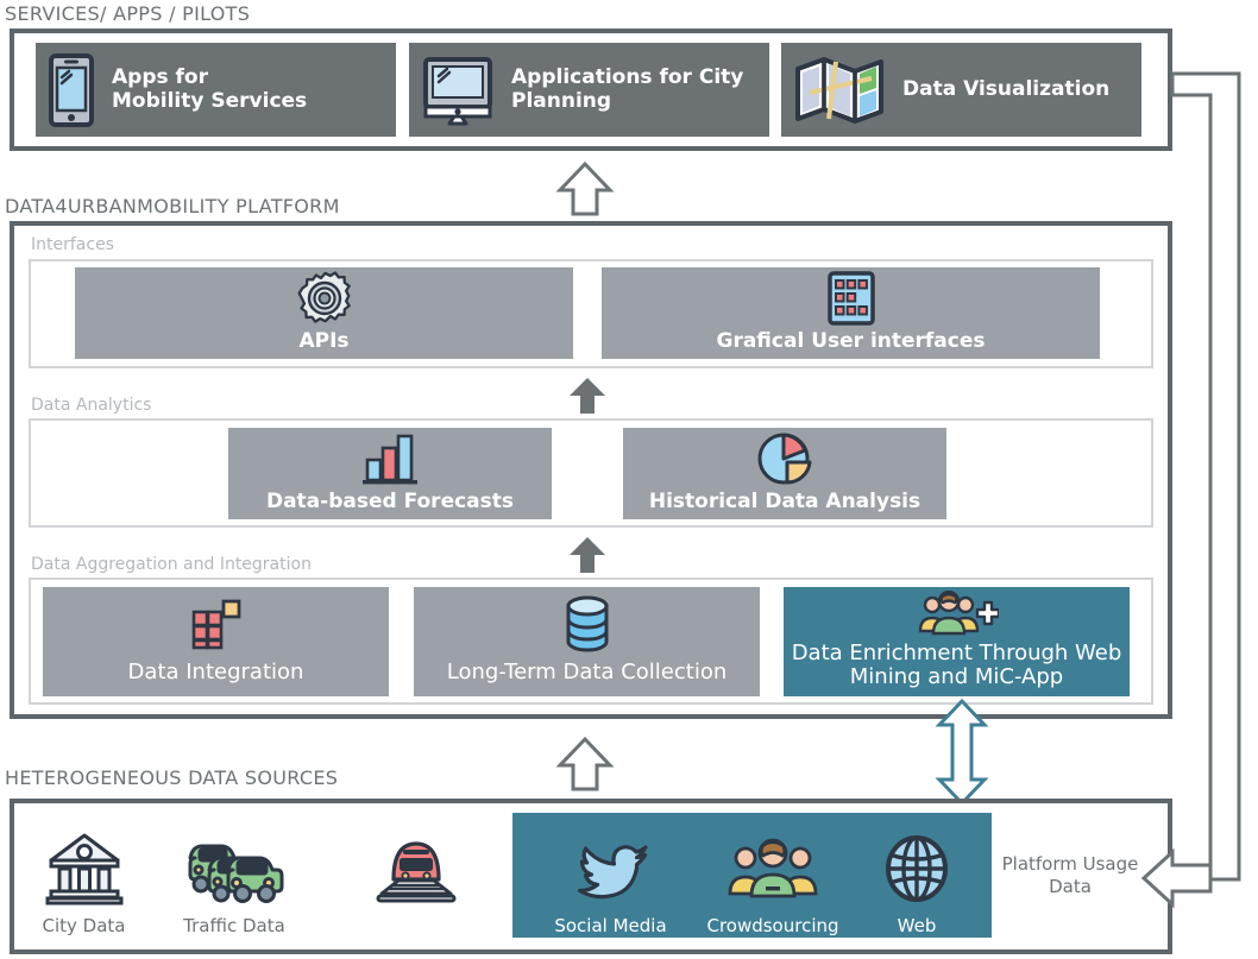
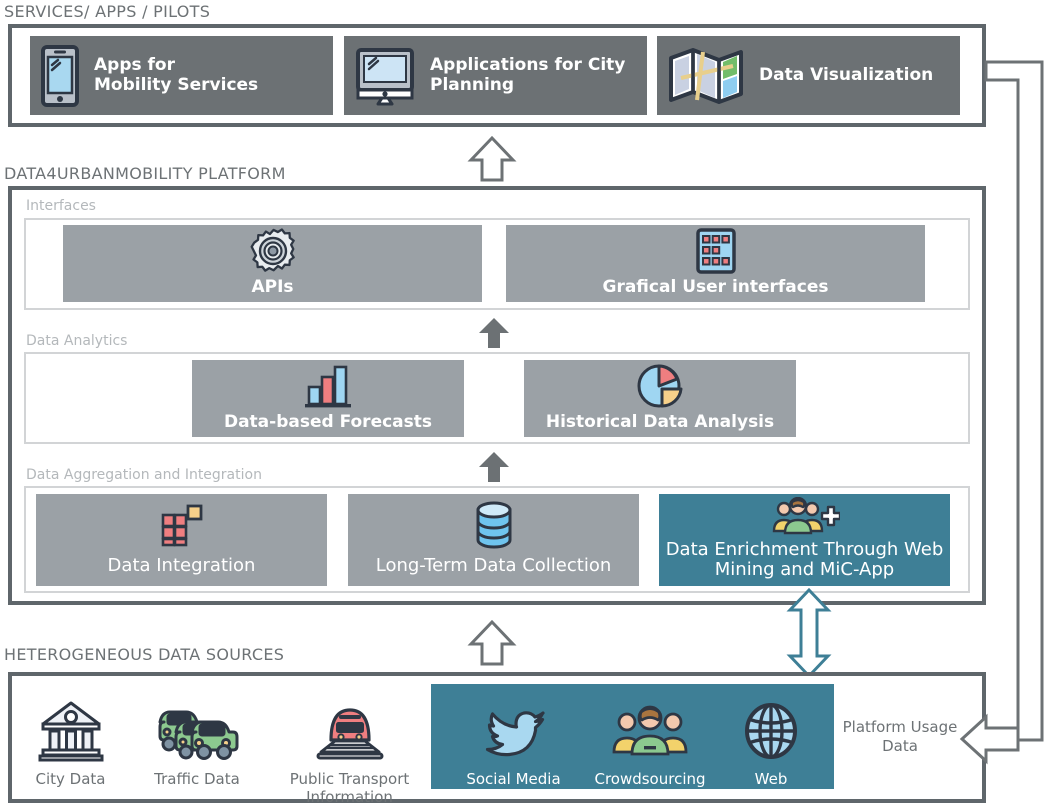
  SERVICES/ APPS / PILOTS
  Apps for
  Mobility Services
  Applications for City
  Planning
  Data Visualization
  DATA4URBANMOBILITY PLATFORM
  Interfaces
  APIs
  Grafical User interfaces
  Data Analytics
  Data-based Forecasts
  Historical Data Analysis
  Data Aggregation and Integration
  Data Integration
  Long-Term Data Collection
  Data Enrichment Through Web
  Mining and MiC-App
  HETEROGENEOUS DATA SOURCES
  City Data
  Traffic Data
+ Public Transport
+ Information
  Social Media
  Crowdsourcing
  Web
  Platform Usage
  Data
